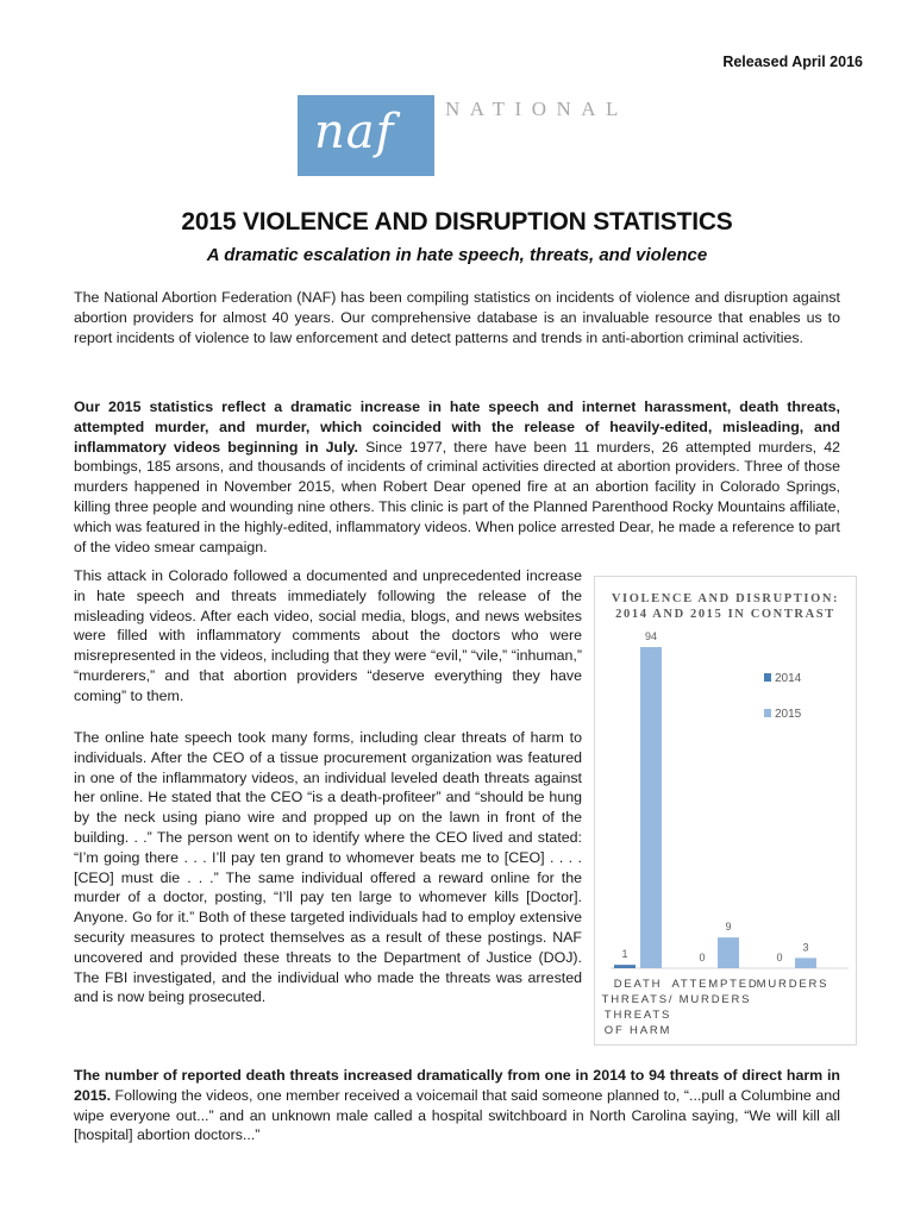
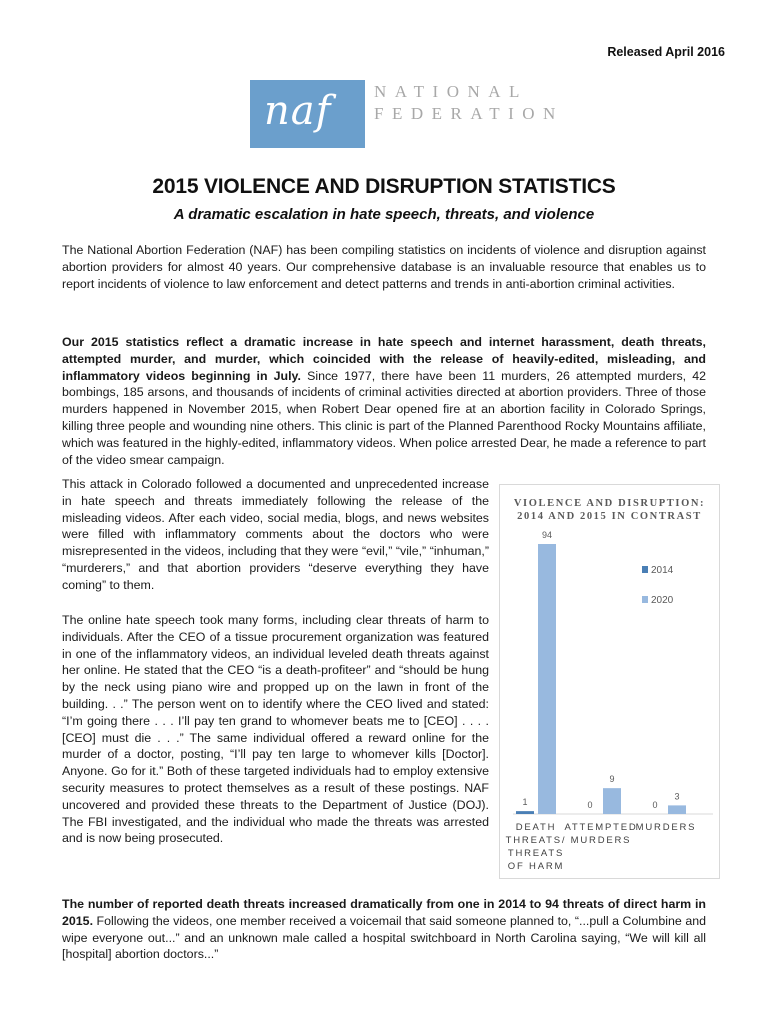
  Released April 2016
  naf
  NATIONAL
+ FEDERATION
  2015 VIOLENCE AND DISRUPTION STATISTICS
  A dramatic escalation in hate speech, threats, and violence
  The National Abortion Federation (NAF) has been compiling statistics on incidents of violence and disruption against abortion providers for almost 40 years. Our comprehensive database is an invaluable resource that enables us to report incidents of violence to law enforcement and detect patterns and trends in anti-abortion criminal activities.
  Our 2015 statistics reflect a dramatic increase in hate speech and internet harassment, death threats, attempted murder, and murder, which coincided with the release of heavily-edited, misleading, and inflammatory videos beginning in July. Since 1977, there have been 11 murders, 26 attempted murders, 42 bombings, 185 arsons, and thousands of incidents of criminal activities directed at abortion providers. Three of those murders happened in November 2015, when Robert Dear opened fire at an abortion facility in Colorado Springs, killing three people and wounding nine others. This clinic is part of the Planned Parenthood Rocky Mountains affiliate, which was featured in the highly-edited, inflammatory videos. When police arrested Dear, he made a reference to part of the video smear campaign.
  This attack in Colorado followed a documented and unprecedented increase in hate speech and threats immediately following the release of the misleading videos. After each video, social media, blogs, and news websites were filled with inflammatory comments about the doctors who were misrepresented in the videos, including that they were “evil,” “vile,” “inhuman,” “murderers,” and that abortion providers “deserve everything they have coming” to them.
  The online hate speech took many forms, including clear threats of harm to individuals. After the CEO of a tissue procurement organization was featured in one of the inflammatory videos, an individual leveled death threats against her online. He stated that the CEO “is a death-profiteer” and “should be hung by the neck using piano wire and propped up on the lawn in front of the building. . .” The person went on to identify where the CEO lived and stated: “I’m going there . . . I’ll pay ten grand to whomever beats me to [CEO] . . . . [CEO] must die . . .” The same individual offered a reward online for the murder of a doctor, posting, “I’ll pay ten large to whomever kills [Doctor]. Anyone. Go for it.” Both of these targeted individuals had to employ extensive security measures to protect themselves as a result of these postings. NAF uncovered and provided these threats to the Department of Justice (DOJ). The FBI investigated, and the individual who made the threats was arrested and is now being prosecuted.
  VIOLENCE AND DISRUPTION:
  2014 AND 2015 IN CONTRAST
  1
  94
  DEATH
  THREATS/
  THREATS
  OF HARM
  0
  9
  ATTEMPTED
  MURDERS
  0
  3
  MURDERS
  2014
- 2015
+ 2020
  The number of reported death threats increased dramatically from one in 2014 to 94 threats of direct harm in 2015. Following the videos, one member received a voicemail that said someone planned to, “...pull a Columbine and wipe everyone out...” and an unknown male called a hospital switchboard in North Carolina saying, “We will kill all [hospital] abortion doctors...”
